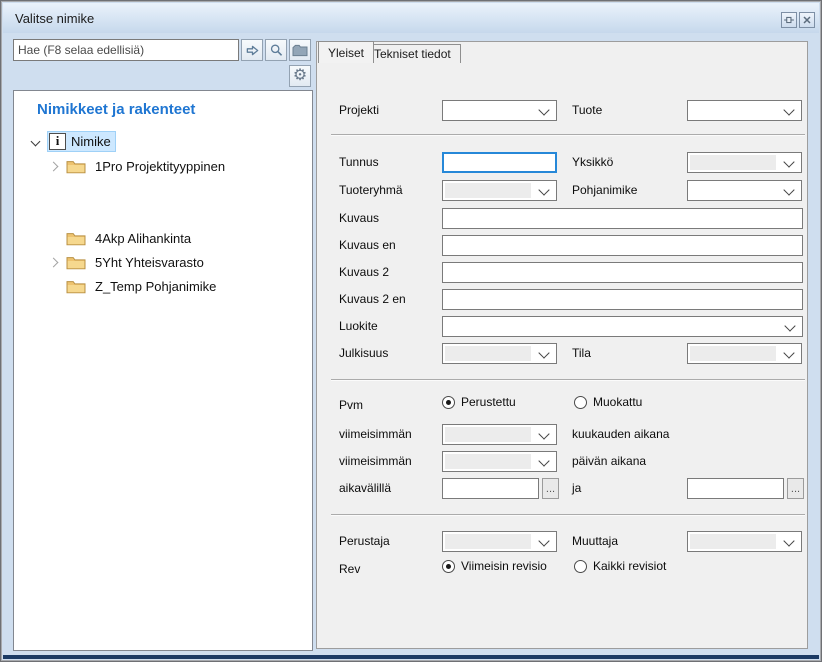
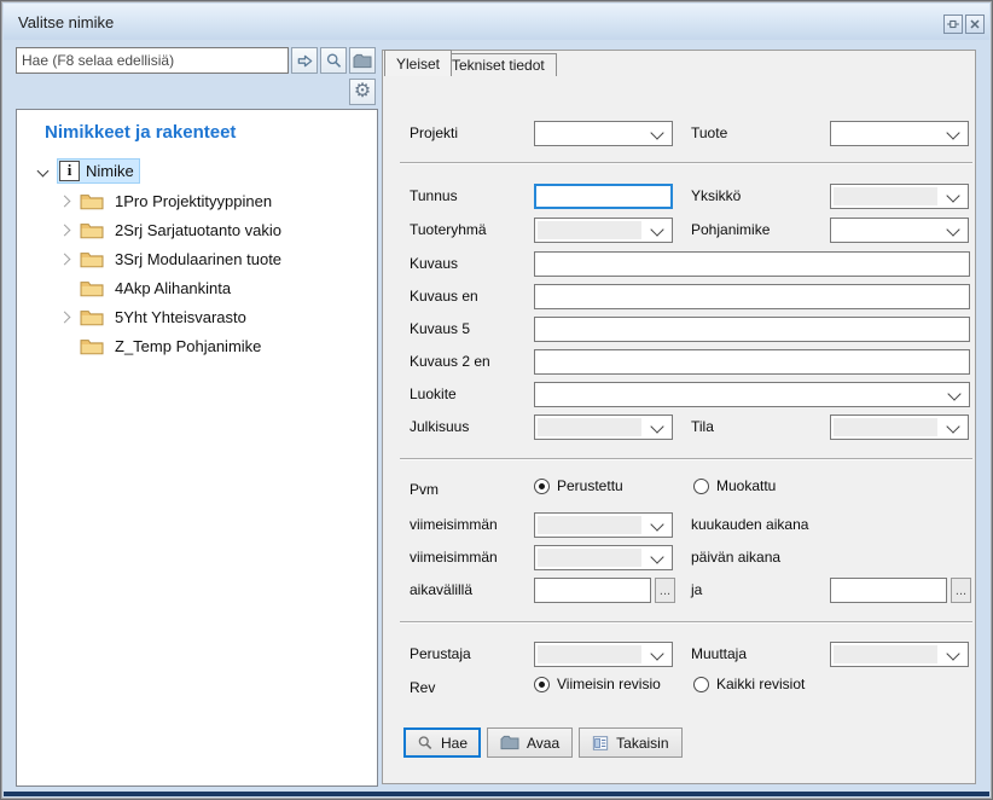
  Valitse nimike
  Hae (F8 selaa edellisiä)
  ⚙
  Nimikkeet ja rakenteet
  i
  Nimike
  1Pro Projektityyppinen
+ 2Srj Sarjatuotanto vakio
+ 3Srj Modulaarinen tuote
  4Akp Alihankinta
  5Yht Yhteisvarasto
  Z_Temp Pohjanimike
  Yleiset
  Tekniset tiedot
  Projekti
  Tuote
  Tunnus
  Yksikkö
  Tuoteryhmä
  Pohjanimike
  Kuvaus
  Kuvaus en
- Kuvaus 2
+ Kuvaus 5
  Kuvaus 2 en
  Luokite
  Julkisuus
  Tila
  Pvm
  Perustettu
  Muokattu
  viimeisimmän
  kuukauden aikana
  viimeisimmän
  päivän aikana
  aikavälillä
  ...
  ja
  ...
  Perustaja
  Muuttaja
  Rev
  Viimeisin revisio
  Kaikki revisiot
+ Hae
+ Avaa
+ Takaisin
